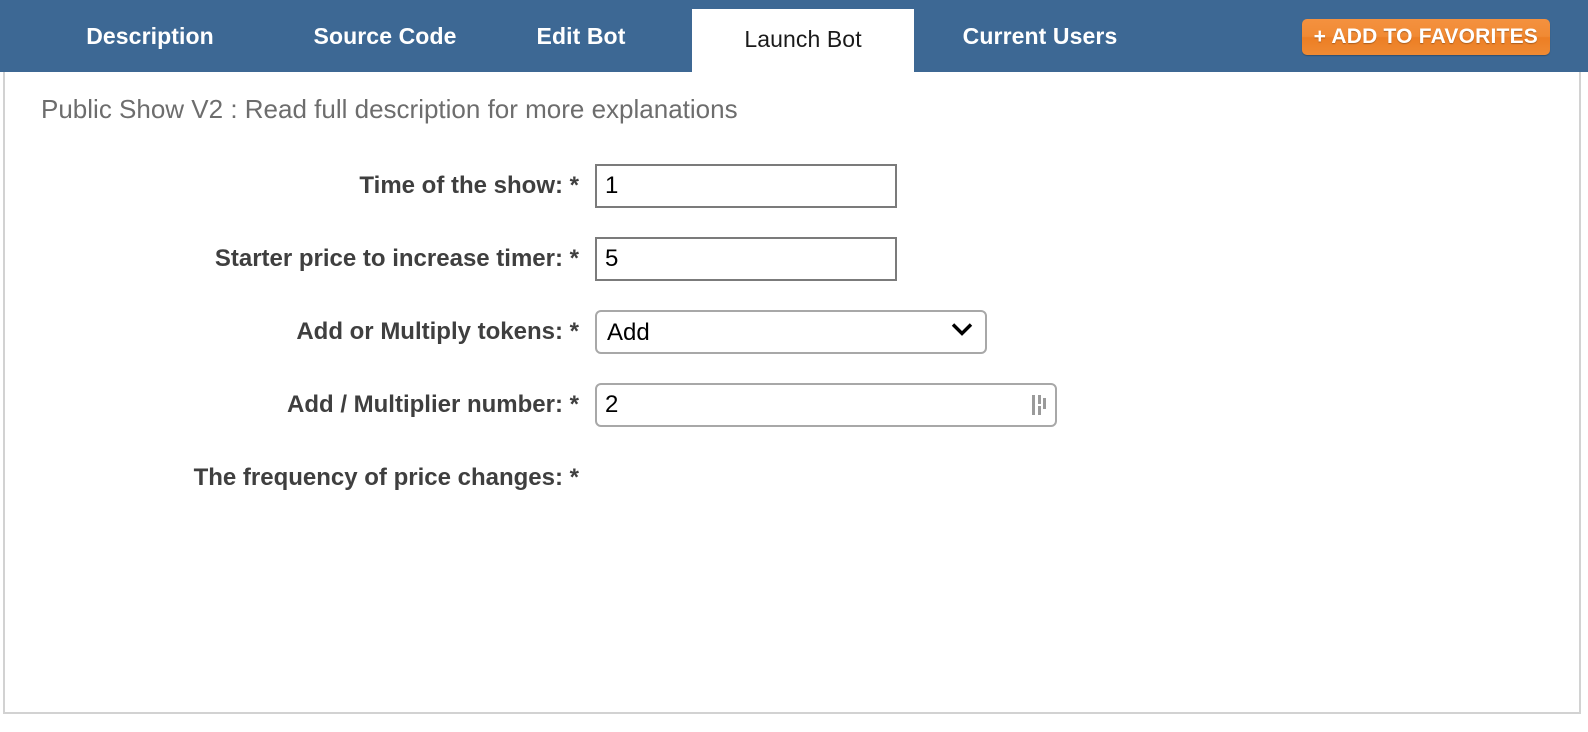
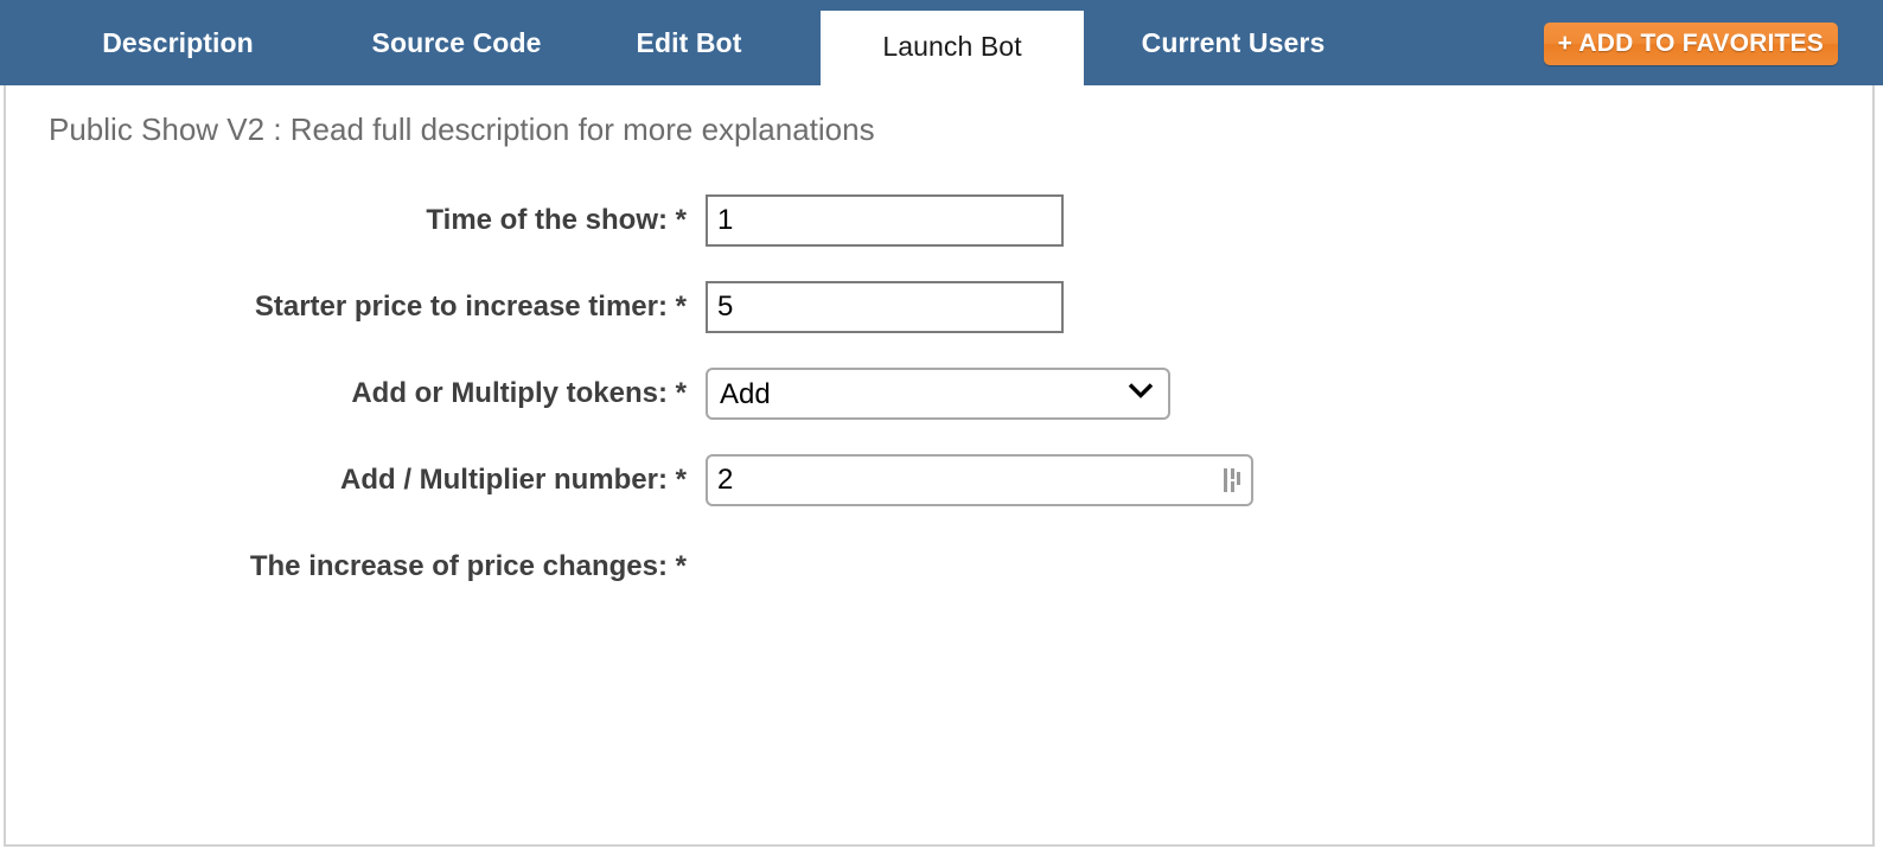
  Description
  Source Code
  Edit Bot
  Launch Bot
  Current Users
  + ADD TO FAVORITES
  Public Show V2 : Read full description for more explanations
  Time of the show: *
  1
  Starter price to increase timer: *
  5
  Add or Multiply tokens: *
  Add
  Add / Multiplier number: *
  2
- The frequency of price changes: *
+ The increase of price changes: *
